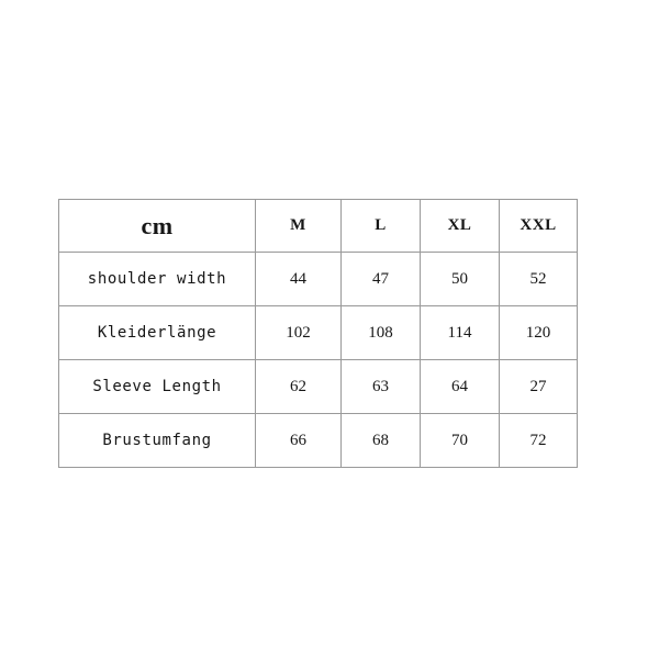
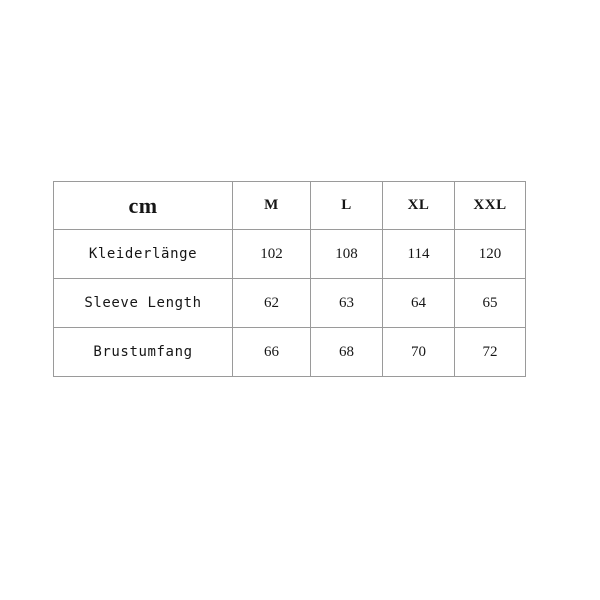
  cm	M	L	XL	XXL
- shoulder width	44	47	50	52
  Kleiderlänge	102	108	114	120
- Sleeve Length	62	63	64	27
+ Sleeve Length	62	63	64	65
  Brustumfang	66	68	70	72
